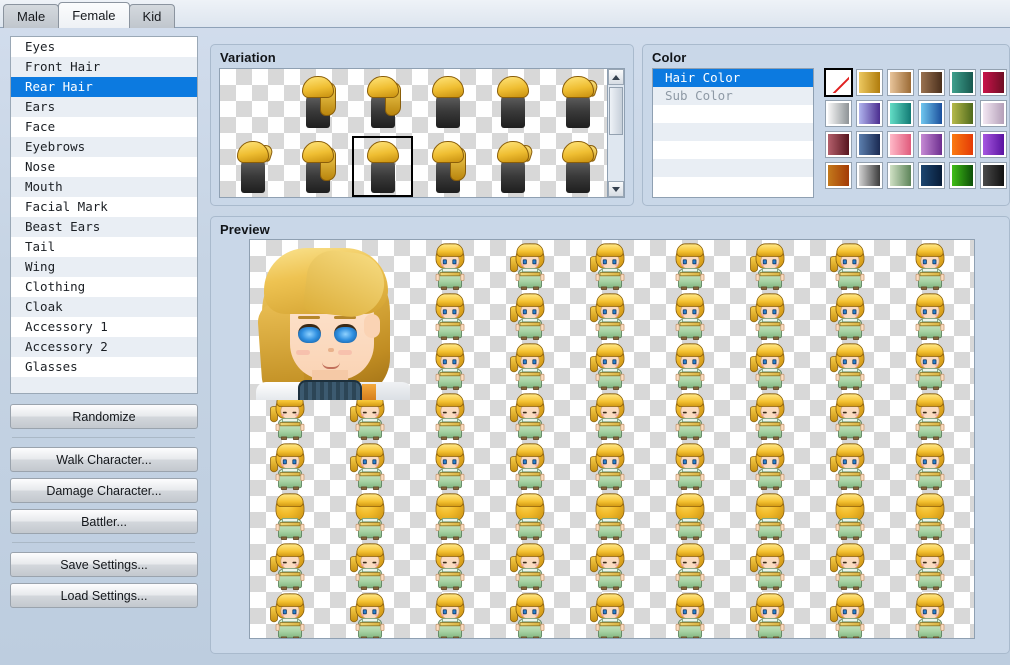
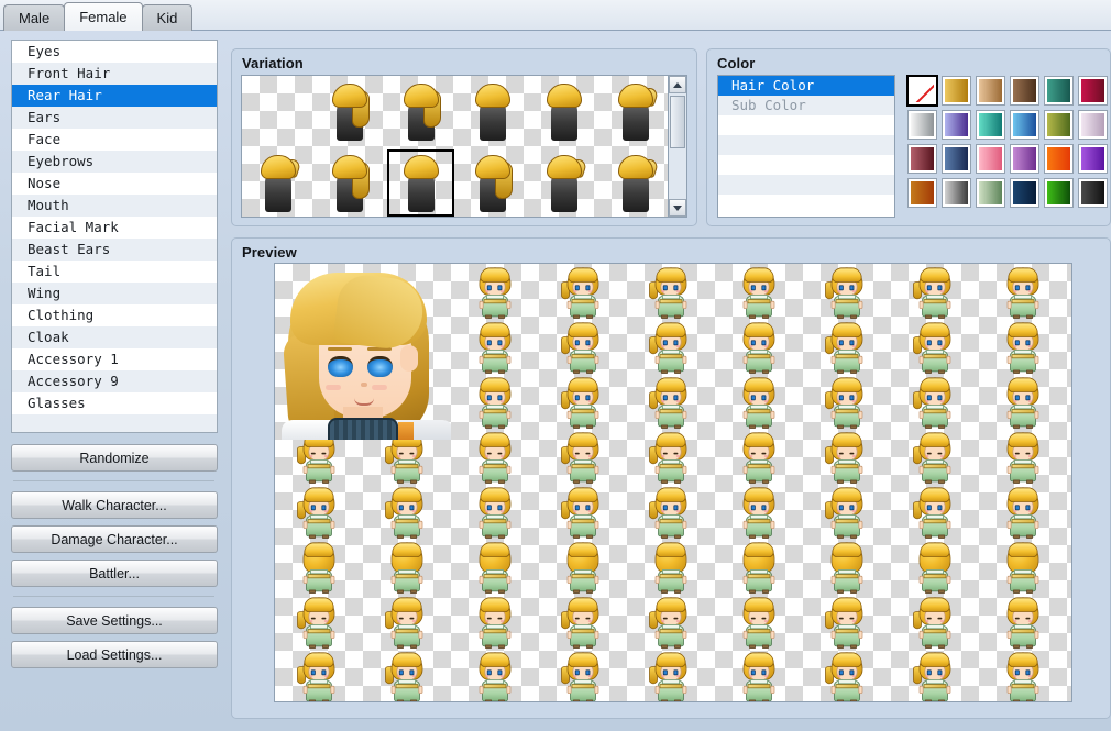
  Male
  Female
  Kid
  Eyes
  Front Hair
  Rear Hair
  Ears
  Face
  Eyebrows
  Nose
  Mouth
  Facial Mark
  Beast Ears
  Tail
  Wing
  Clothing
  Cloak
  Accessory 1
- Accessory 2
+ Accessory 9
  Glasses
  Randomize
  Walk Character...
  Damage Character...
  Battler...
  Save Settings...
  Load Settings...
  Variation
  Color
  Hair Color
  Sub Color
  Preview
